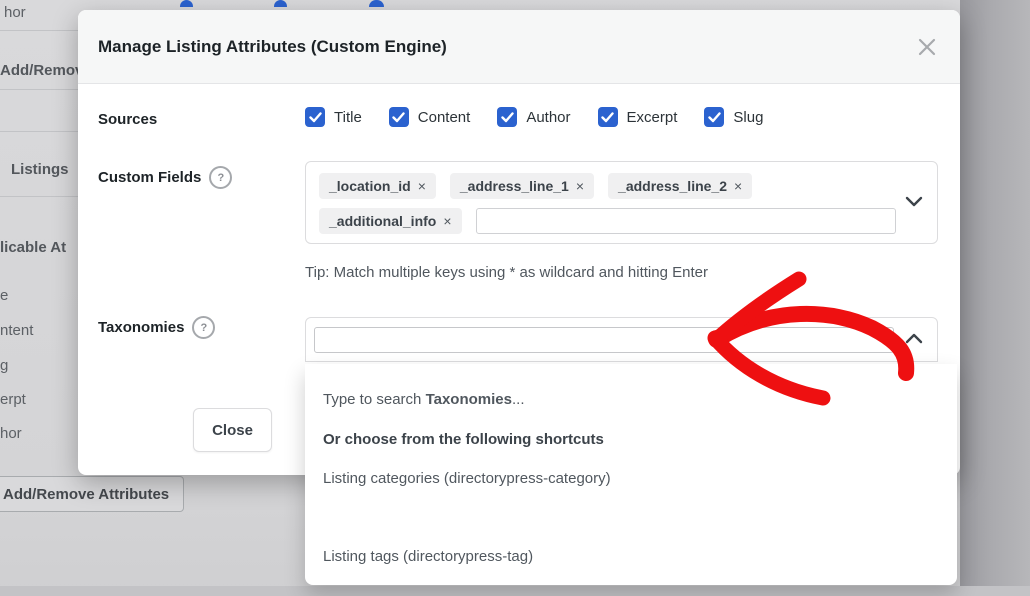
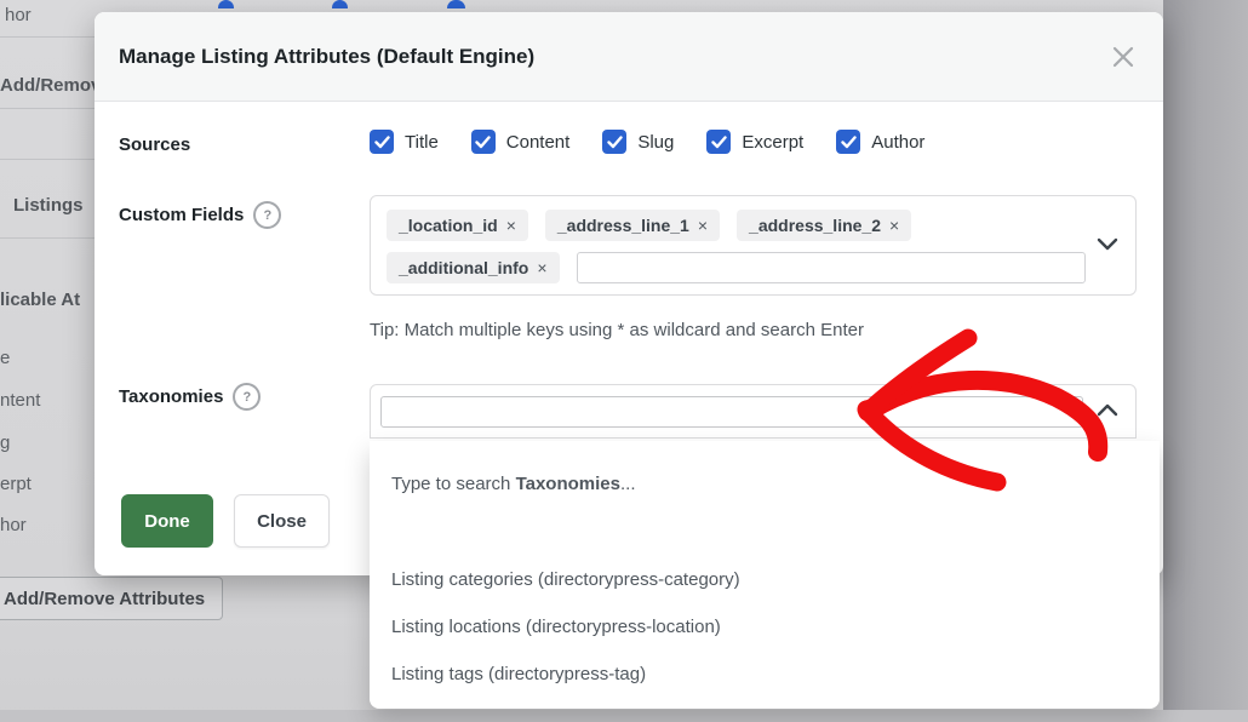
  hor
  Add/Remo
  Listings
  licable At
  e
  ntent
  g
  erpt
  hor
  Add/Remove Attributes
- Manage Listing Attributes (Custom Engine)
+ Manage Listing Attributes (Default Engine)
  Sources
  Title
  Content
- Author
+ Slug
  Excerpt
- Slug
+ Author
  Custom Fields
  ?
  _location_id
  ×
  _address_line_1
  ×
  _address_line_2
  ×
  _additional_info
  ×
- Tip: Match multiple keys using * as wildcard and hitting Enter
+ Tip: Match multiple keys using * as wildcard and search Enter
  Taxonomies
  ?
+ Done
  Close
  Type to search Taxonomies...
- Or choose from the following shortcuts
  Listing categories (directorypress-category)
+ Listing locations (directorypress-location)
  Listing tags (directorypress-tag)
